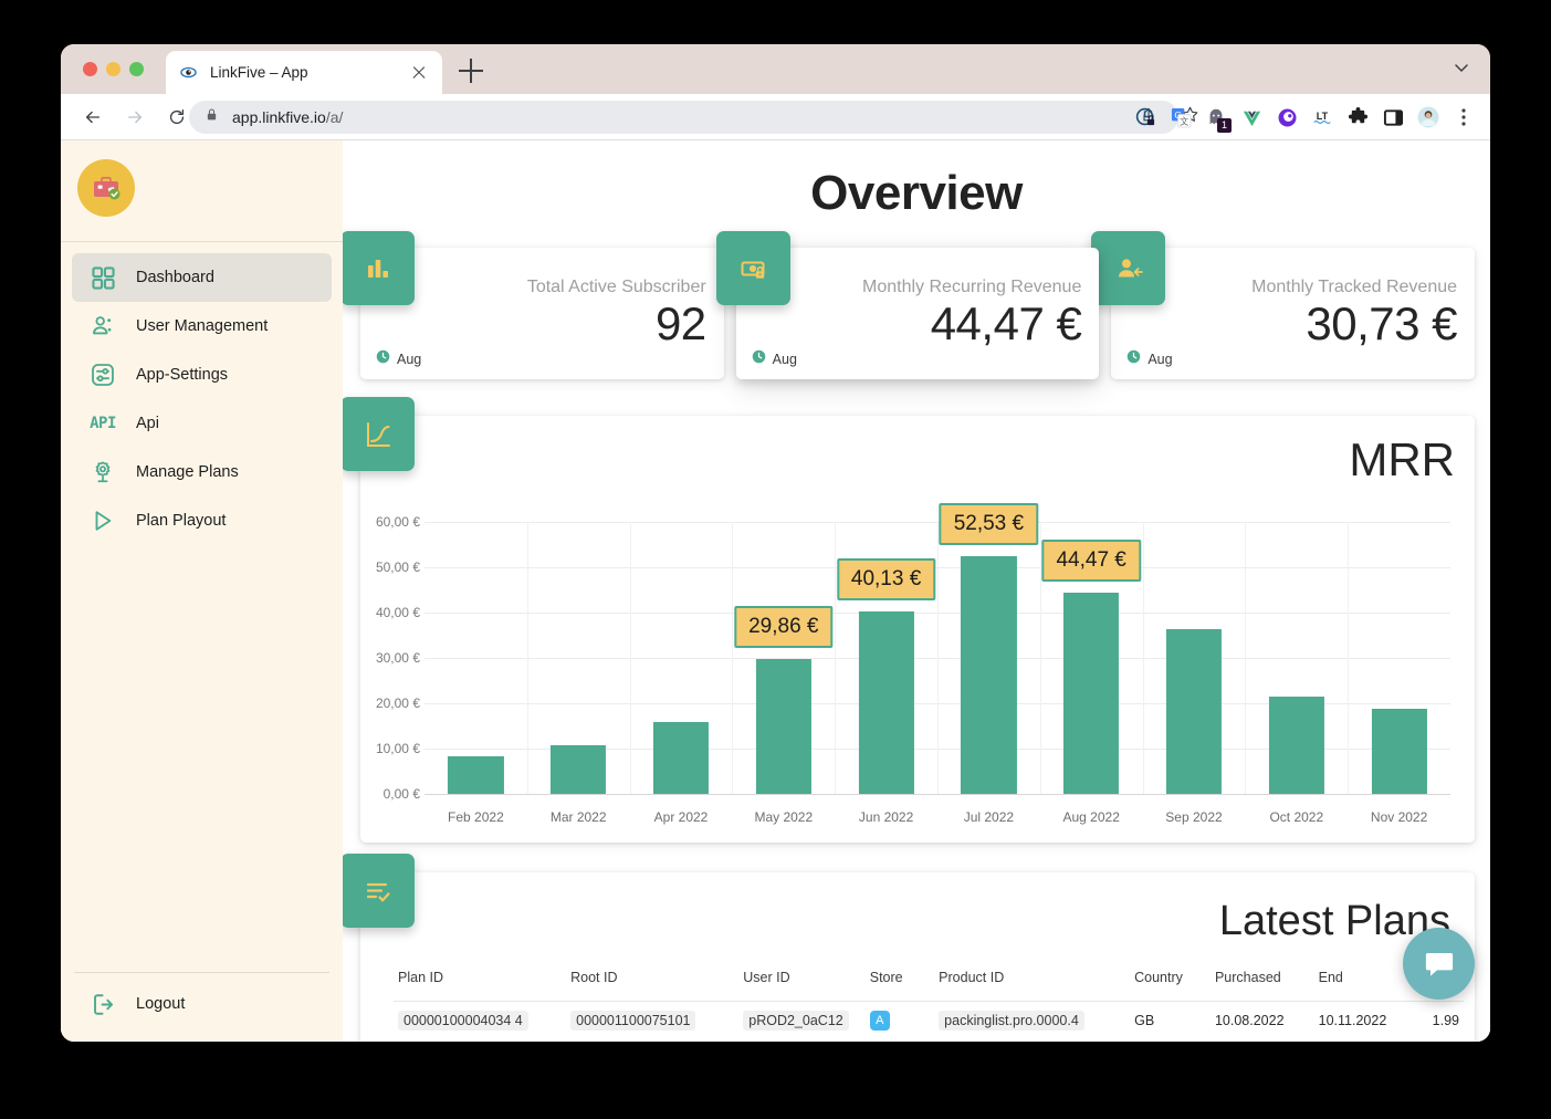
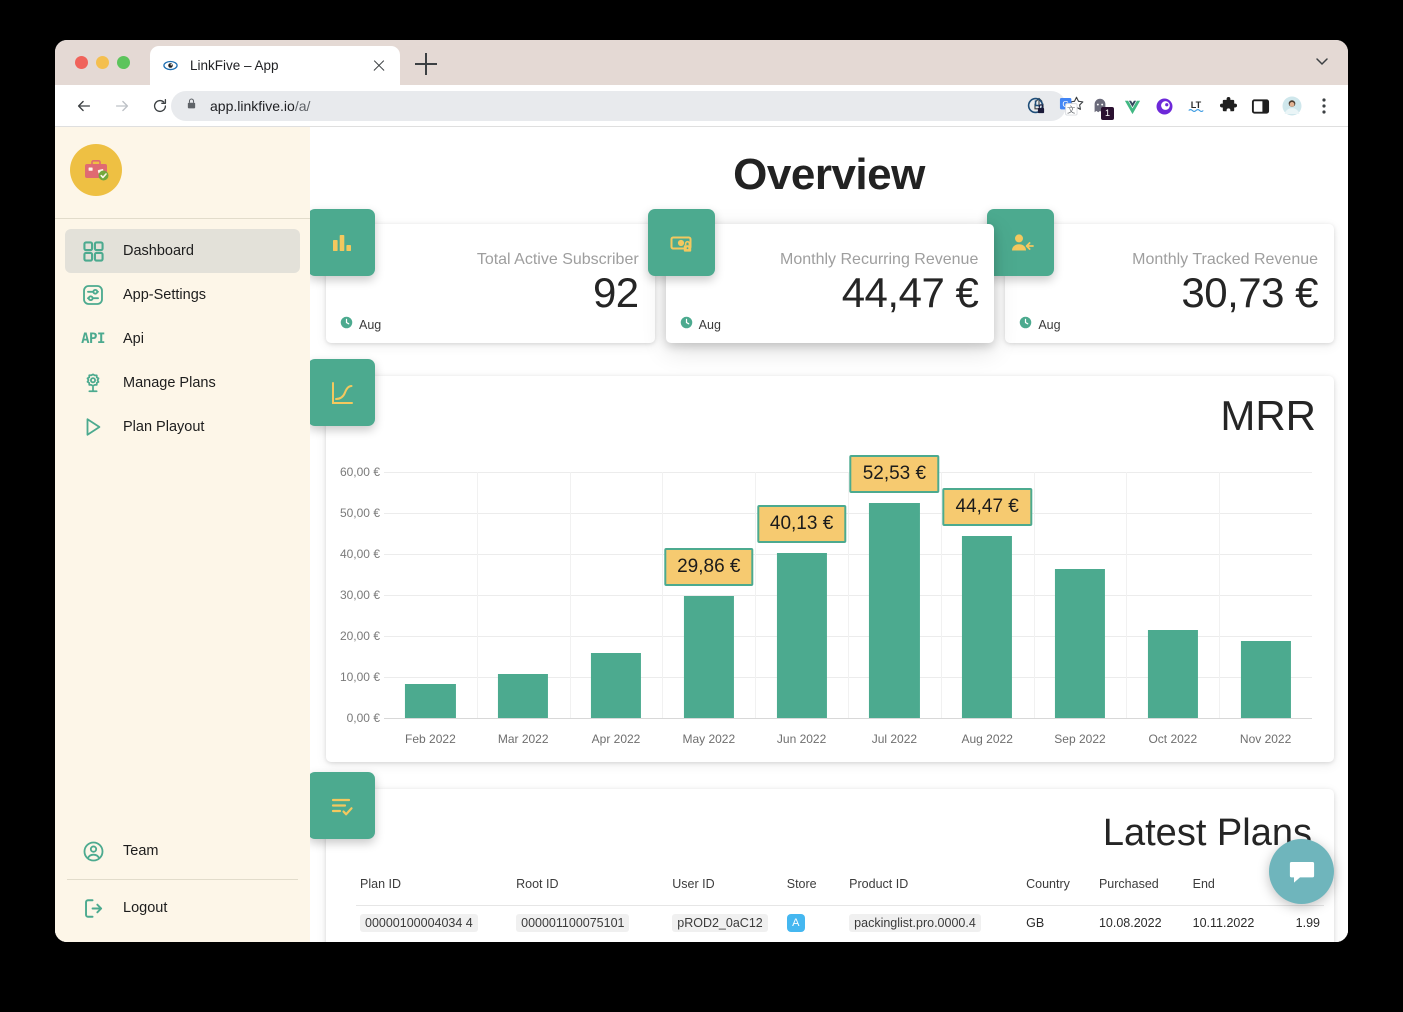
  LinkFive – App
  app.linkfive.io/a/
  文
  1
  LT
  Dashboard
- User Management
  App-Settings
  API
  Api
  Manage Plans
  Plan Playout
+ Team
  Logout
  Overview
  Total Active Subscriber
  92
  Aug
  Monthly Recurring Revenue
  44,47 €
  Aug
  Monthly Tracked Revenue
  30,73 €
  Aug
  MRR
  0,00 €
  10,00 €
  20,00 €
  30,00 €
  40,00 €
  50,00 €
  60,00 €
  Feb 2022
  Mar 2022
  Apr 2022
  May 2022
  Jun 2022
  Jul 2022
  Aug 2022
  Sep 2022
  Oct 2022
  Nov 2022
  29,86 €
  40,13 €
  52,53 €
  44,47 €
  Latest Plans
  Plan ID	Root ID	User ID	Store	Product ID	Country	Purchased	End
  00000100004034 4	000001100075101	pROD2_0aС12	A	packinglist.pro.0000.4	GB	10.08.2022	10.11.2022	1.99
